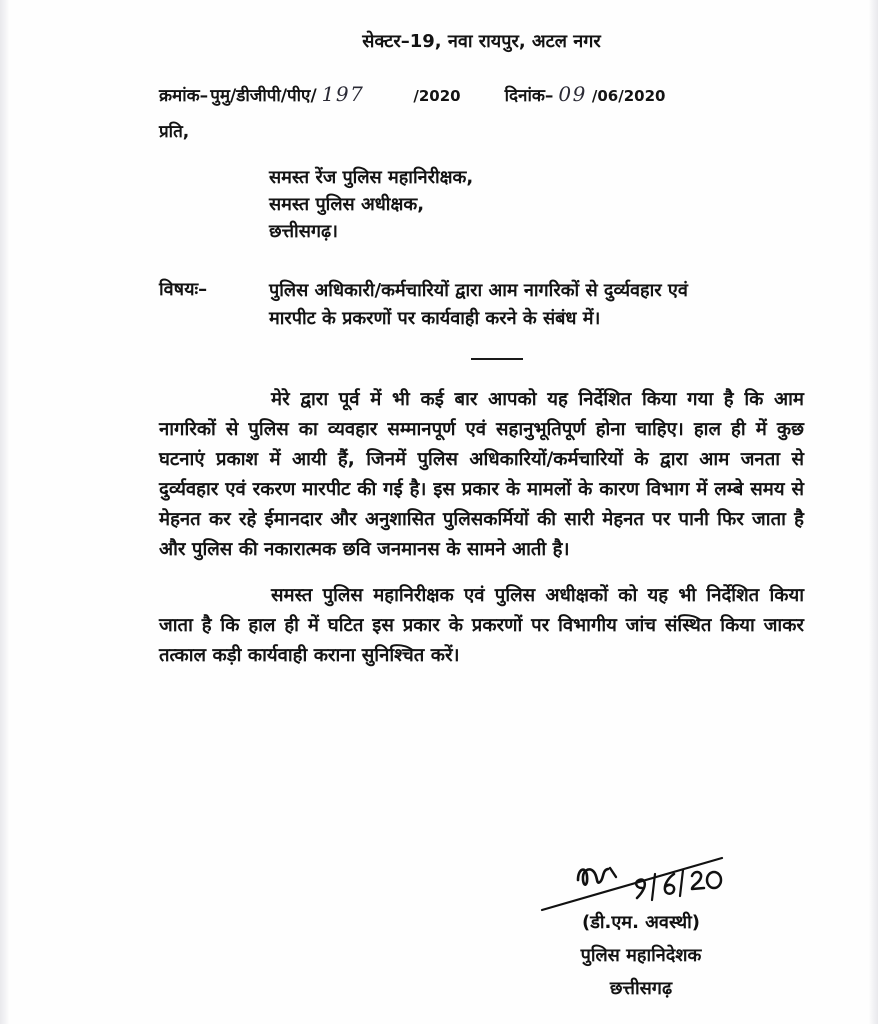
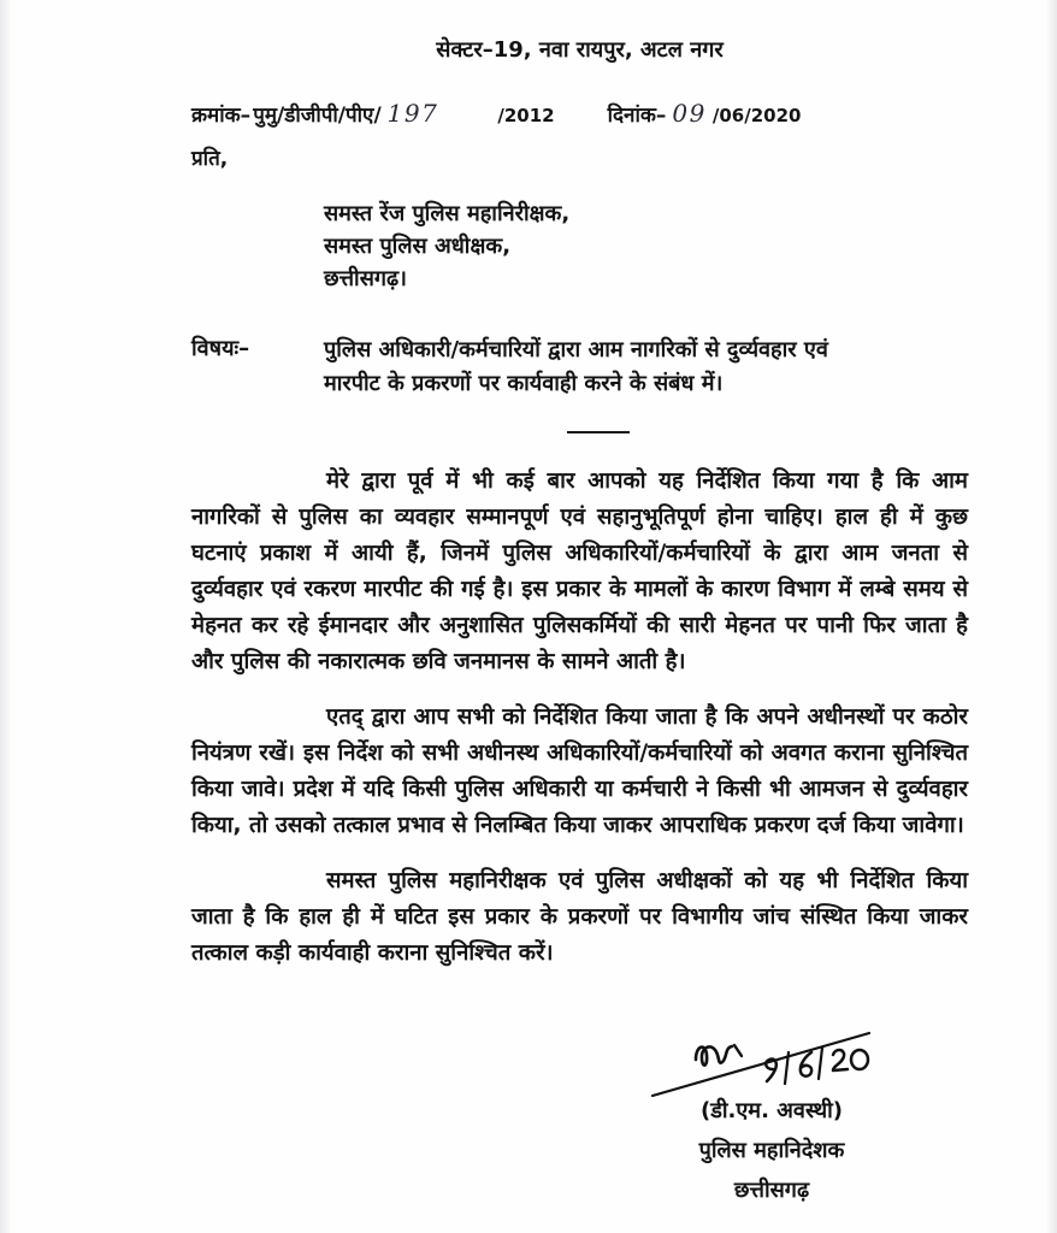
  सेक्टर–19, नवा रायपुर, अटल नगर
  क्रमांक–
  पुमु/डीजीपी/पीए/
  197
- /2020
+ /2012
  दिनांक–
  09
  /06/2020
  प्रति,
  समस्त रेंज पुलिस महानिरीक्षक,
  समस्त पुलिस अधीक्षक,
  छत्तीसगढ़।
  विषयः–
  पुलिस अधिकारी/कर्मचारियों द्वारा आम नागरिकों से दुर्व्यवहार एवं
  मारपीट के प्रकरणों पर कार्यवाही करने के संबंध में।
  मेरे द्वारा पूर्व में भी कई बार आपको यह निर्देशित किया गया है कि आम नागरिकों से पुलिस का व्यवहार सम्मानपूर्ण एवं सहानुभूतिपूर्ण होना चाहिए। हाल ही में कुछ घटनाएं प्रकाश में आयी हैं, जिनमें पुलिस अधिकारियों/कर्मचारियों के द्वारा आम जनता से दुर्व्यवहार एवं रकरण मारपीट की गई है। इस प्रकार के मामलों के कारण विभाग में लम्बे समय से मेहनत कर रहे ईमानदार और अनुशासित पुलिसकर्मियों की सारी मेहनत पर पानी फिर जाता है और पुलिस की नकारात्मक छवि जनमानस के सामने आती है।
+ एतद् द्वारा आप सभी को निर्देशित किया जाता है कि अपने अधीनस्थों पर कठोर नियंत्रण रखें। इस निर्देश को सभी अधीनस्थ अधिकारियों/कर्मचारियों को अवगत कराना सुनिश्चित किया जावे। प्रदेश में यदि किसी पुलिस अधिकारी या कर्मचारी ने किसी भी आमजन से दुर्व्यवहार किया, तो उसको तत्काल प्रभाव से निलम्बित किया जाकर आपराधिक प्रकरण दर्ज किया जावेगा।
  समस्त पुलिस महानिरीक्षक एवं पुलिस अधीक्षकों को यह भी निर्देशित किया जाता है कि हाल ही में घटित इस प्रकार के प्रकरणों पर विभागीय जांच संस्थित किया जाकर तत्काल कड़ी कार्यवाही कराना सुनिश्चित करें।
  (डी.एम. अवस्थी)
  पुलिस महानिदेशक
  छत्तीसगढ़
